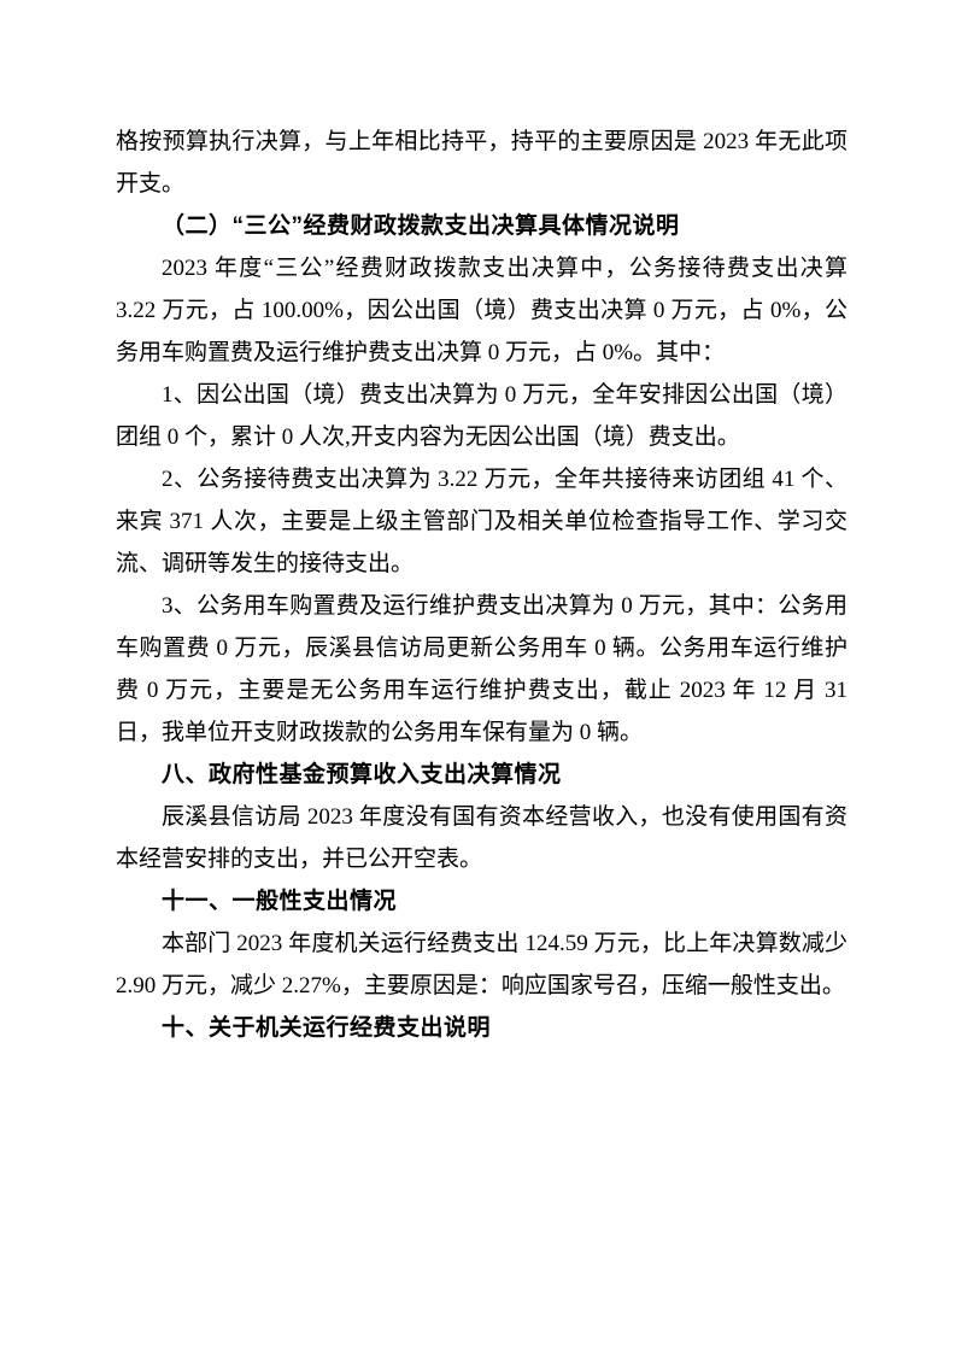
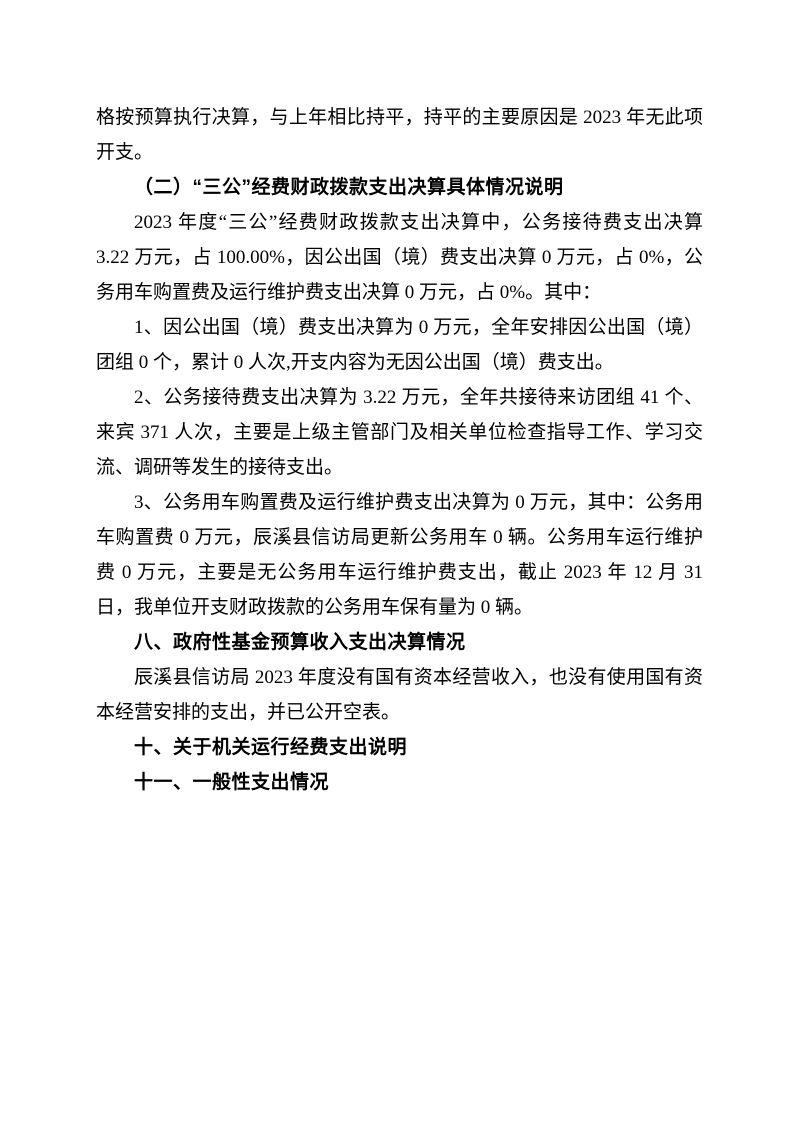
  格按预算执行决算，与上年相比持平，持平的主要原因是 2023 年无此项开支。
  （二）“三公”经费财政拨款支出决算具体情况说明
  2023 年度“三公”经费财政拨款支出决算中，公务接待费支出决算 3.22 万元，占 100.00%，因公出国（境）费支出决算 0 万元，占 0%，公务用车购置费及运行维护费支出决算 0 万元，占 0%。其中：
  1、因公出国（境）费支出决算为 0 万元，全年安排因公出国（境）团组 0 个，累计 0 人次,开支内容为无因公出国（境）费支出。
  2、公务接待费支出决算为 3.22 万元，全年共接待来访团组 41 个、来宾 371 人次，主要是上级主管部门及相关单位检查指导工作、学习交流、调研等发生的接待支出。
  3、公务用车购置费及运行维护费支出决算为 0 万元，其中：公务用车购置费 0 万元，辰溪县信访局更新公务用车 0 辆。公务用车运行维护费 0 万元，主要是无公务用车运行维护费支出，截止 2023 年 12 月 31 日，我单位开支财政拨款的公务用车保有量为 0 辆。
  八、政府性基金预算收入支出决算情况
  辰溪县信访局 2023 年度没有国有资本经营收入，也没有使用国有资本经营安排的支出，并已公开空表。
- 十一、一般性支出情况
+ 十、关于机关运行经费支出说明
- 本部门 2023 年度机关运行经费支出 124.59 万元，比上年决算数减少 2.90 万元，减少 2.27%，主要原因是：响应国家号召，压缩一般性支出。
- 十、关于机关运行经费支出说明
+ 十一、一般性支出情况
